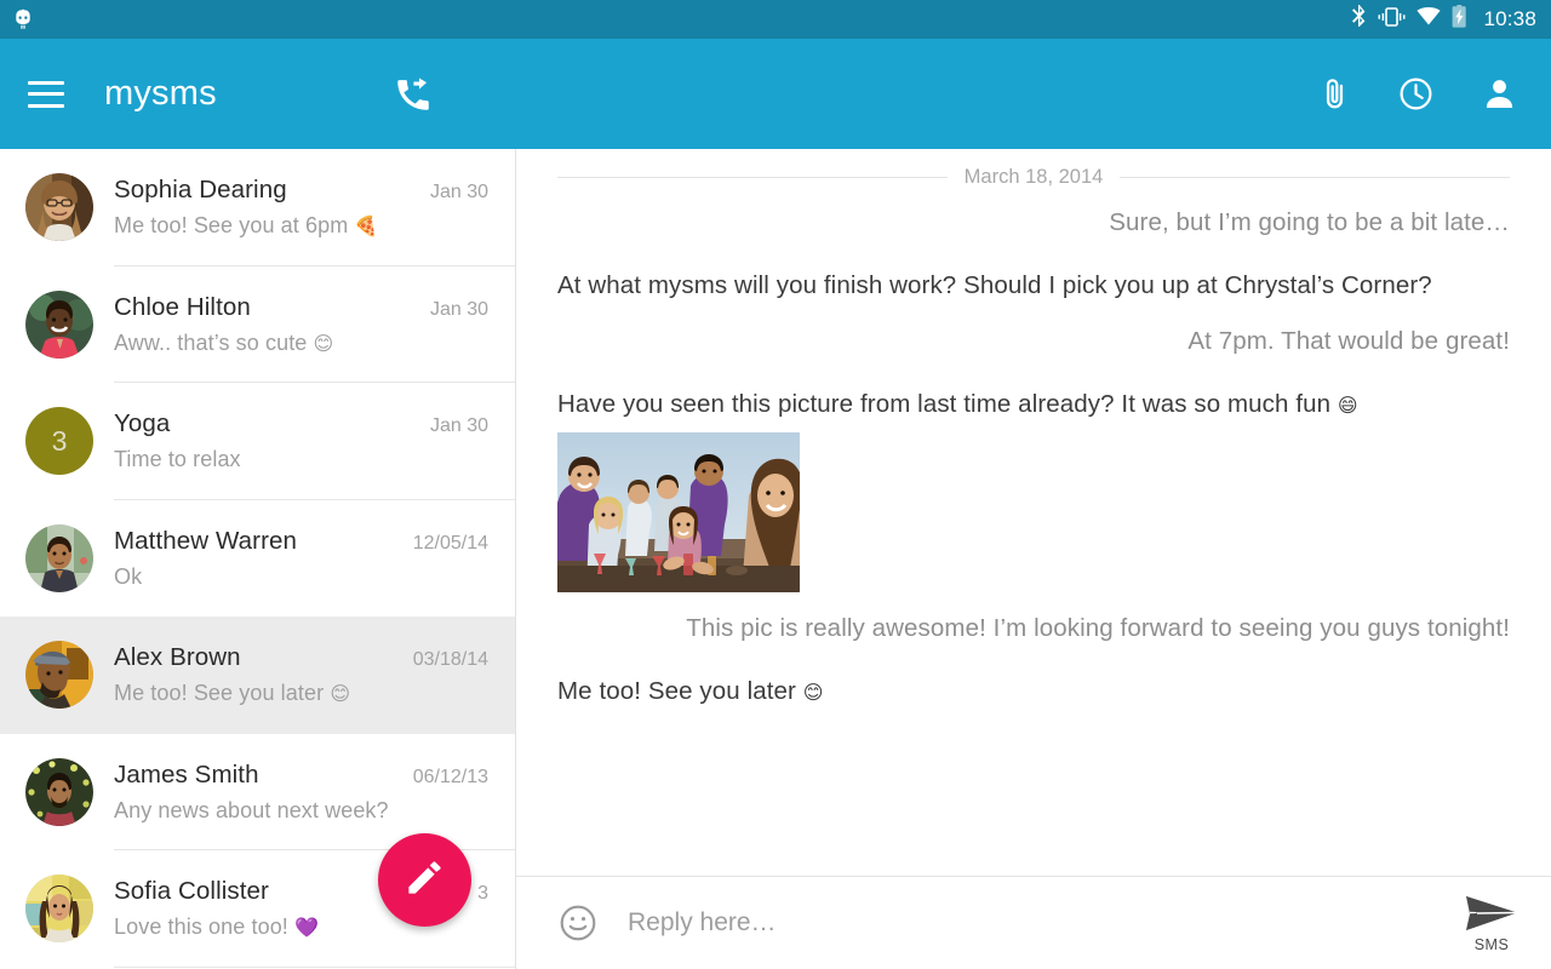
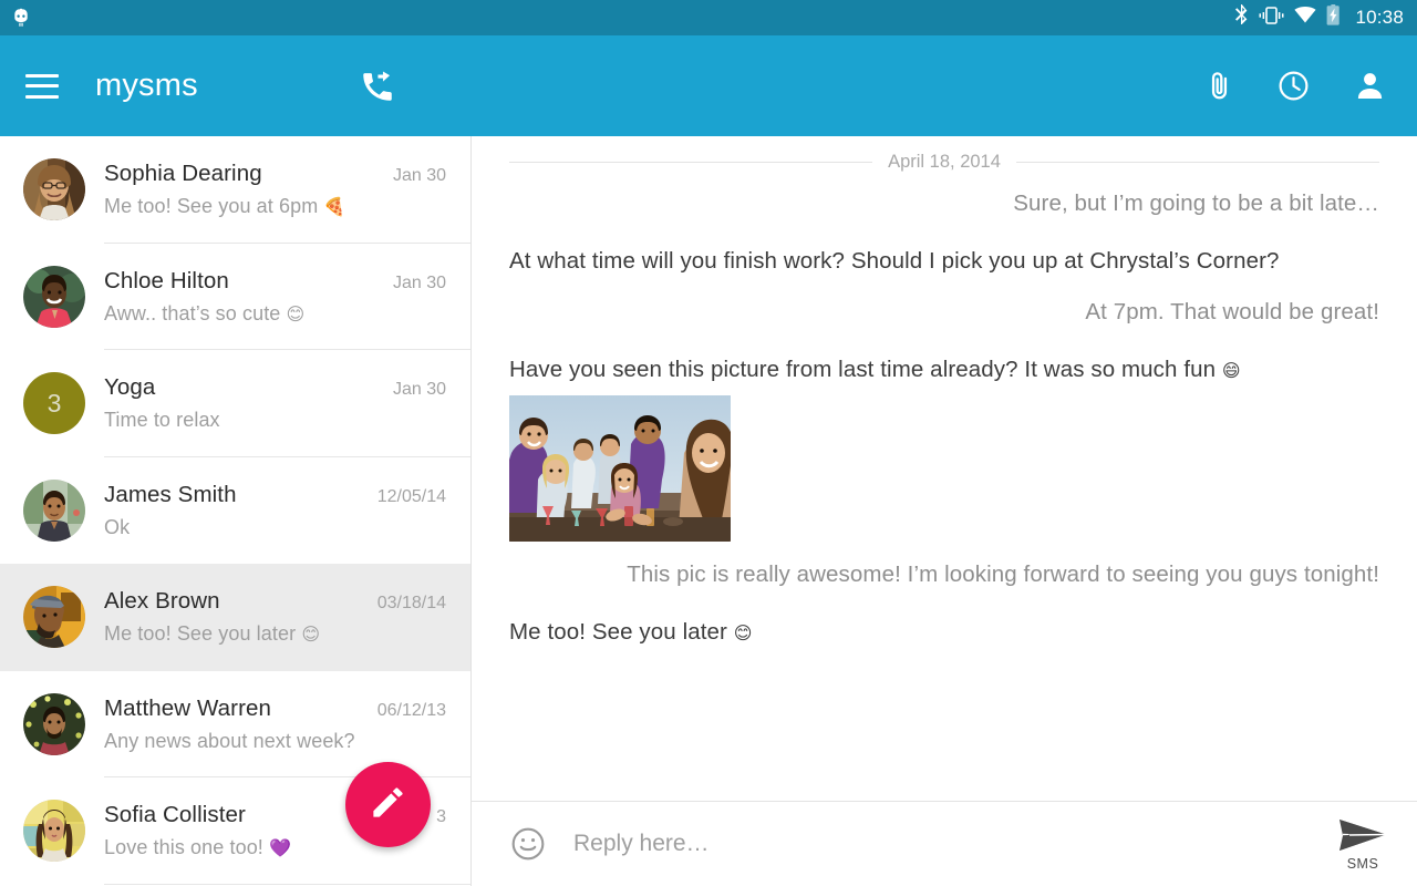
  10:38
  mysms
  Sophia Dearing
  Jan 30
  Me too! See you at 6pm 🍕
  Chloe Hilton
  Jan 30
  Aww.. that’s so cute 😊
  3
  Yoga
  Jan 30
  Time to relax
- Matthew Warren
+ James Smith
  12/05/14
  Ok
  Alex Brown
  03/18/14
  Me too! See you later 😊
- James Smith
+ Matthew Warren
  06/12/13
  Any news about next week?
  Sofia Collister
  3
  Love this one too! 💜
- March 18, 2014
+ April 18, 2014
  Sure, but I’m going to be a bit late…
- At what mysms will you finish work? Should I pick you up at Chrystal’s Corner?
+ At what time will you finish work? Should I pick you up at Chrystal’s Corner?
  At 7pm. That would be great!
  Have you seen this picture from last time already? It was so much fun 😄
  This pic is really awesome! I’m looking forward to seeing you guys tonight!
  Me too! See you later 😊
  Reply here…
  SMS
